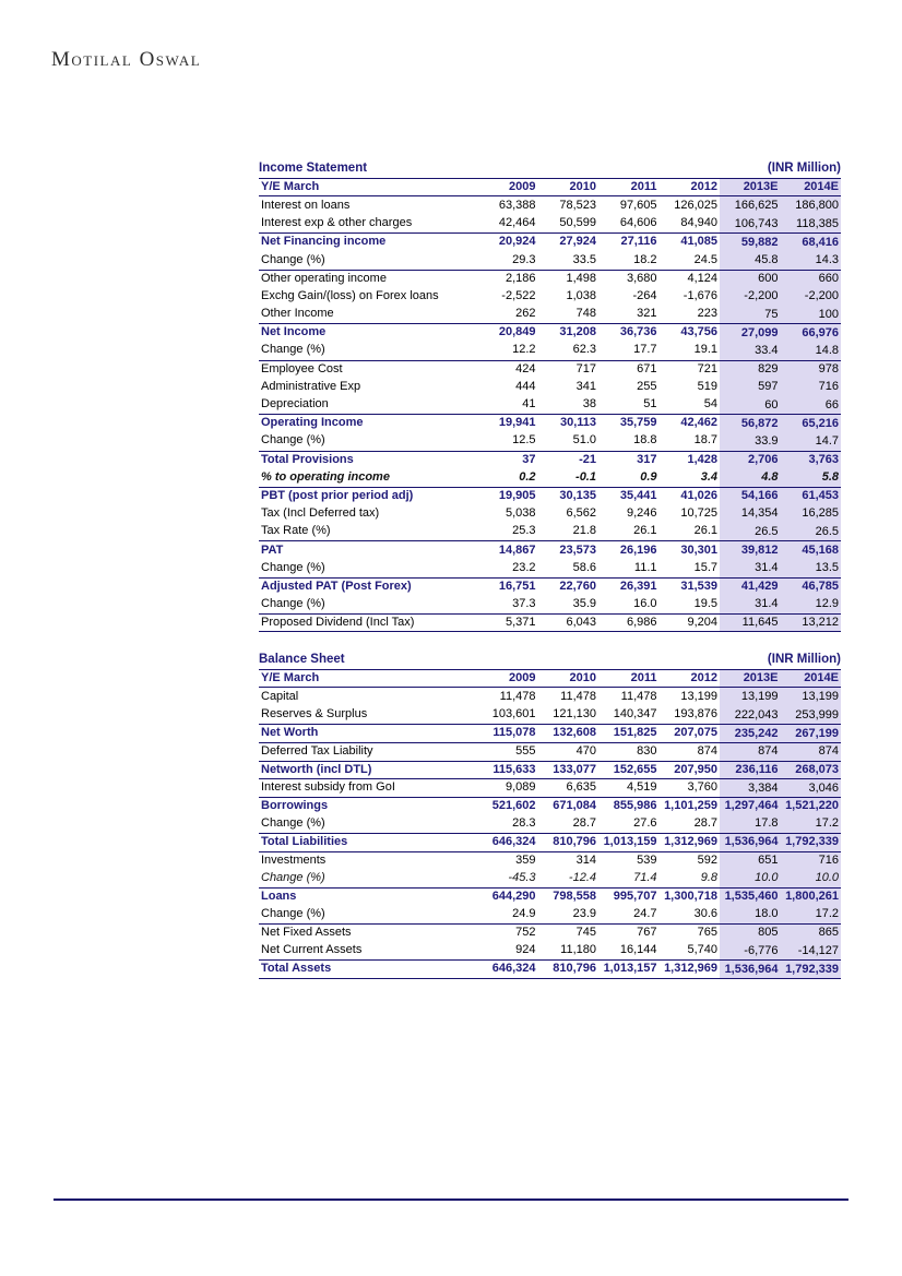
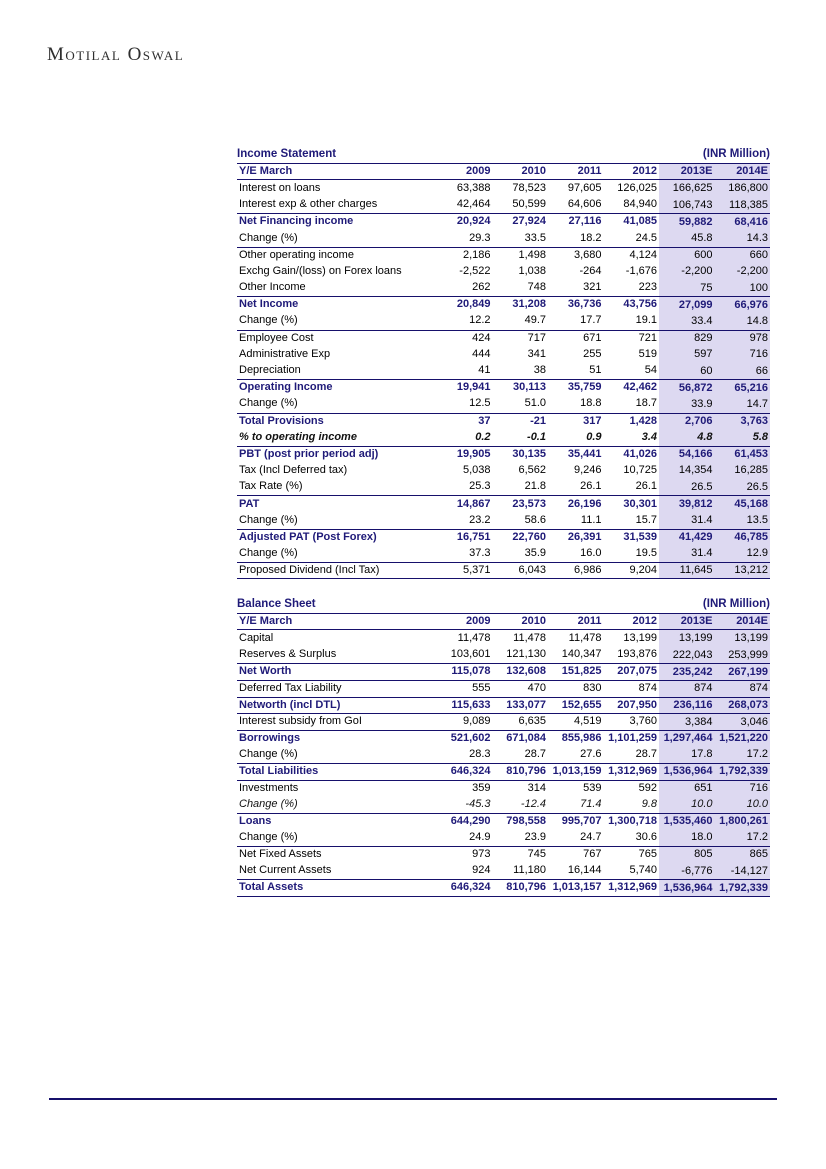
  Motilal Oswal
  Income Statement
  (INR Million)
  Y/E March
  2009
  2010
  2011
  2012
  2013E
  2014E
  Interest on loans
  63,388
  78,523
  97,605
  126,025
  166,625
  186,800
  Interest exp & other charges
  42,464
  50,599
  64,606
  84,940
  106,743
  118,385
  Net Financing income
  20,924
  27,924
  27,116
  41,085
  59,882
  68,416
  Change (%)
  29.3
  33.5
  18.2
  24.5
  45.8
  14.3
  Other operating income
  2,186
  1,498
  3,680
  4,124
  600
  660
  Exchg Gain/(loss) on Forex loans
  -2,522
  1,038
  -264
  -1,676
  -2,200
  -2,200
  Other Income
  262
  748
  321
  223
  75
  100
  Net Income
  20,849
  31,208
  36,736
  43,756
  27,099
  66,976
  Change (%)
  12.2
- 62.3
+ 49.7
  17.7
  19.1
  33.4
  14.8
  Employee Cost
  424
  717
  671
  721
  829
  978
  Administrative Exp
  444
  341
  255
  519
  597
  716
  Depreciation
  41
  38
  51
  54
  60
  66
  Operating Income
  19,941
  30,113
  35,759
  42,462
  56,872
  65,216
  Change (%)
  12.5
  51.0
  18.8
  18.7
  33.9
  14.7
  Total Provisions
  37
  -21
  317
  1,428
  2,706
  3,763
  % to operating income
  0.2
  -0.1
  0.9
  3.4
  4.8
  5.8
  PBT (post prior period adj)
  19,905
  30,135
  35,441
  41,026
  54,166
  61,453
  Tax (Incl Deferred tax)
  5,038
  6,562
  9,246
  10,725
  14,354
  16,285
  Tax Rate (%)
  25.3
  21.8
  26.1
  26.1
  26.5
  26.5
  PAT
  14,867
  23,573
  26,196
  30,301
  39,812
  45,168
  Change (%)
  23.2
  58.6
  11.1
  15.7
  31.4
  13.5
  Adjusted PAT (Post Forex)
  16,751
  22,760
  26,391
  31,539
  41,429
  46,785
  Change (%)
  37.3
  35.9
  16.0
  19.5
  31.4
  12.9
  Proposed Dividend (Incl Tax)
  5,371
  6,043
  6,986
  9,204
  11,645
  13,212
  Balance Sheet
  (INR Million)
  Y/E March
  2009
  2010
  2011
  2012
  2013E
  2014E
  Capital
  11,478
  11,478
  11,478
  13,199
  13,199
  13,199
  Reserves & Surplus
  103,601
  121,130
  140,347
  193,876
  222,043
  253,999
  Net Worth
  115,078
  132,608
  151,825
  207,075
  235,242
  267,199
  Deferred Tax Liability
  555
  470
  830
  874
  874
  874
  Networth (incl DTL)
  115,633
  133,077
  152,655
  207,950
  236,116
  268,073
  Interest subsidy from GoI
  9,089
  6,635
  4,519
  3,760
  3,384
  3,046
  Borrowings
  521,602
  671,084
  855,986
  1,101,259
  1,297,464
  1,521,220
  Change (%)
  28.3
  28.7
  27.6
  28.7
  17.8
  17.2
  Total Liabilities
  646,324
  810,796
  1,013,159
  1,312,969
  1,536,964
  1,792,339
  Investments
  359
  314
  539
  592
  651
  716
  Change (%)
  -45.3
  -12.4
  71.4
  9.8
  10.0
  10.0
  Loans
  644,290
  798,558
  995,707
  1,300,718
  1,535,460
  1,800,261
  Change (%)
  24.9
  23.9
  24.7
  30.6
  18.0
  17.2
  Net Fixed Assets
- 752
+ 973
  745
  767
  765
  805
  865
  Net Current Assets
  924
  11,180
  16,144
  5,740
  -6,776
  -14,127
  Total Assets
  646,324
  810,796
  1,013,157
  1,312,969
  1,536,964
  1,792,339
